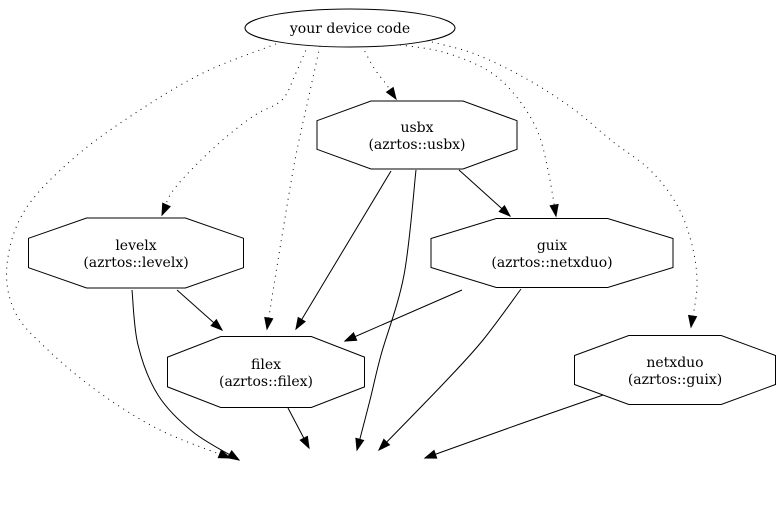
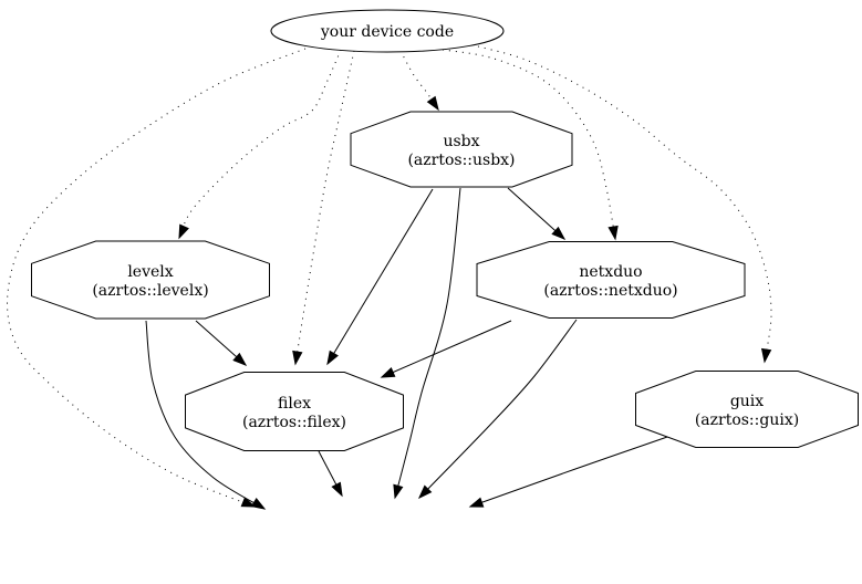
  your device code
  usbx
  (azrtos::usbx)
  levelx
  (azrtos::levelx)
- guix
+ netxduo
  (azrtos::netxduo)
  filex
  (azrtos::filex)
- netxduo
+ guix
  (azrtos::guix)
